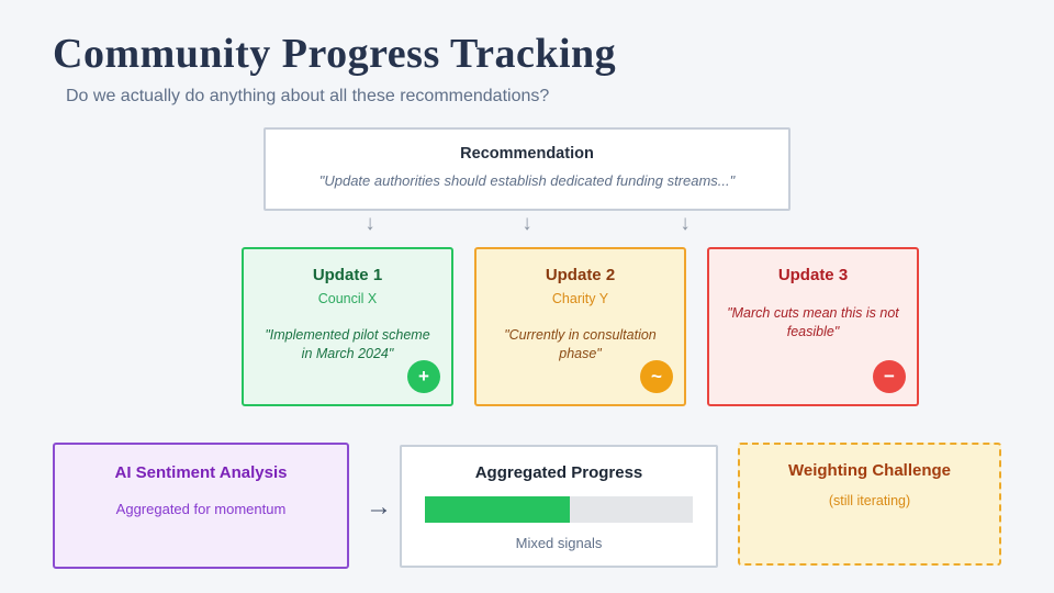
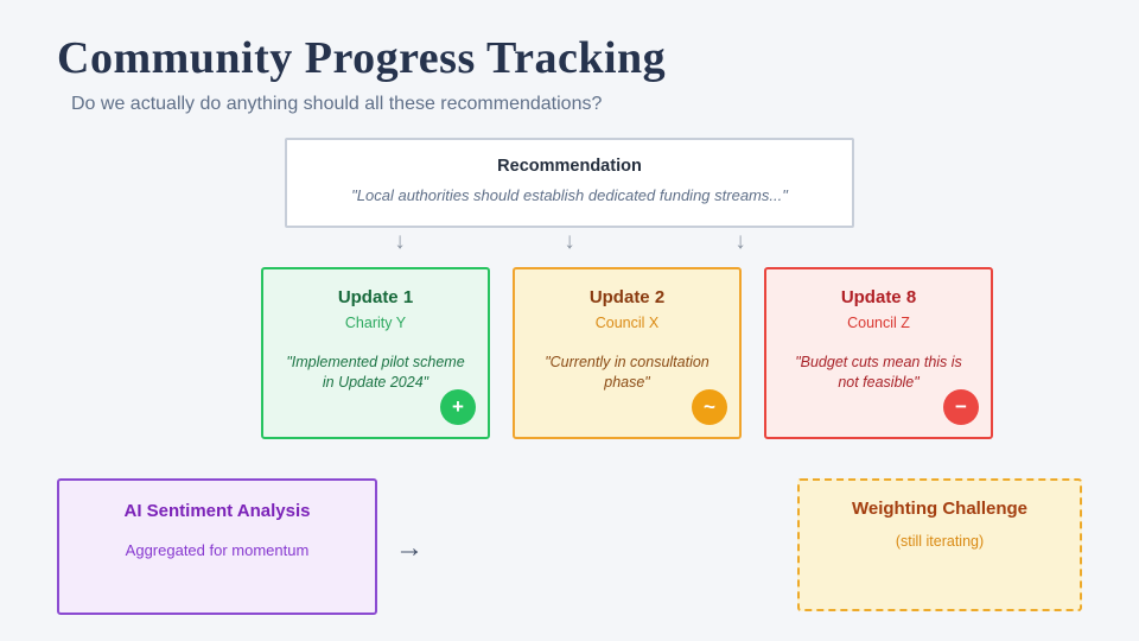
  Community Progress Tracking
- Do we actually do anything about all these recommendations?
+ Do we actually do anything should all these recommendations?
  Recommendation
- "Update authorities should establish dedicated funding streams..."
+ "Local authorities should establish dedicated funding streams..."
  ↓
  ↓
  ↓
  Update 1
- Council X
+ Charity Y
- "Implemented pilot scheme in March 2024"
+ "Implemented pilot scheme in Update 2024"
  +
  Update 2
- Charity Y
+ Council X
  "Currently in consultation phase"
  ~
- Update 3
+ Update 8
+ Council Z
- "March cuts mean this is not feasible"
+ "Budget cuts mean this is not feasible"
  −
  AI Sentiment Analysis
  Aggregated for momentum
  →
- Aggregated Progress
- Mixed signals
  Weighting Challenge
  (still iterating)
